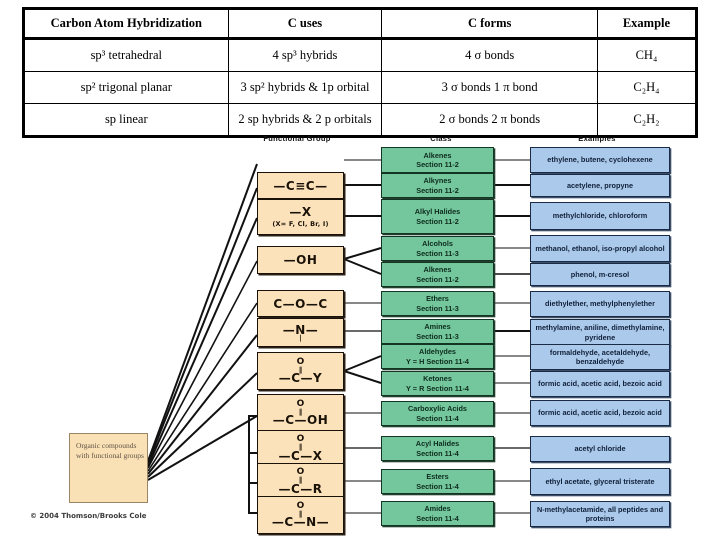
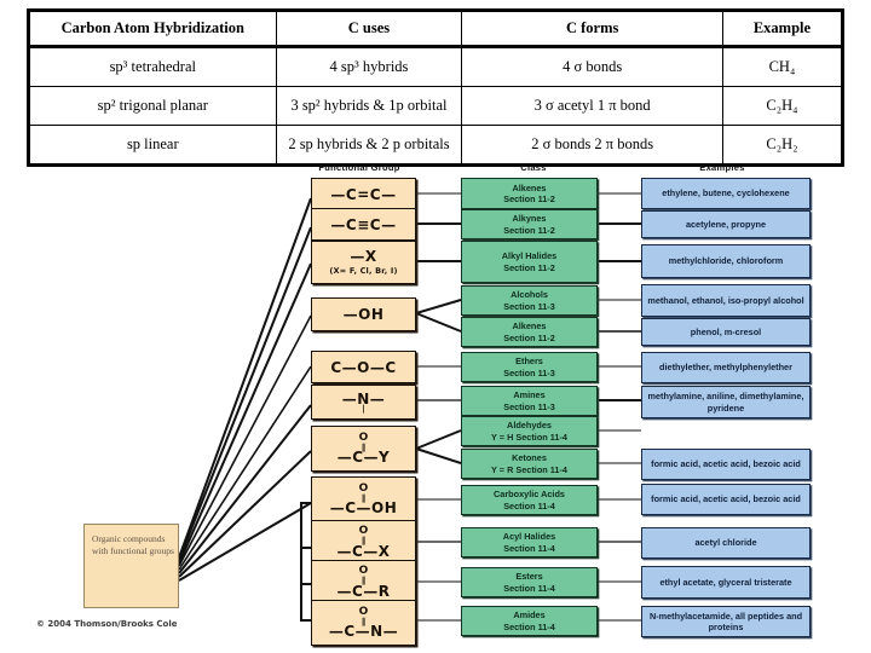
  Carbon Atom Hybridization	C uses	C forms	Example
  sp³ tetrahedral	4 sp³ hybrids	4 σ bonds	CH₄
- sp² trigonal planar	3 sp² hybrids & 1p orbital	3 σ bonds 1 π bond	C₂H₄
+ sp² trigonal planar	3 sp² hybrids & 1p orbital	3 σ acetyl 1 π bond	C₂H₄
  sp linear	2 sp hybrids & 2 p orbitals	2 σ bonds 2 π bonds	C₂H₂
  Functional Group
  Class
  Examples
  Organic compounds with functional groups
+ —C=C—
  —C≡C—
  —X
  (X= F, Cl, Br, I)
  —OH
  C—O—C
  —N—
  |
  O
  ‖
  —C—Y
  O
  ‖
  —C—OH
  O
  ‖
  —C—X
  O
  ‖
  —C—R
  O
  ‖
  —C—N—
  Alkenes
  Section 11-2
  Alkynes
  Section 11-2
  Alkyl Halides
  Section 11-2
  Alcohols
  Section 11-3
  Alkenes
  Section 11-2
  Ethers
  Section 11-3
  Amines
  Section 11-3
  Aldehydes
  Y = H Section 11-4
  Ketones
  Y = R Section 11-4
  Carboxylic Acids
  Section 11-4
  Acyl Halides
  Section 11-4
  Esters
  Section 11-4
  Amides
  Section 11-4
  ethylene, butene, cyclohexene
  acetylene, propyne
  methylchloride, chloroform
  methanol, ethanol, iso-propyl alcohol
  phenol, m-cresol
  diethylether, methylphenylether
  methylamine, aniline, dimethylamine, pyridene
- formaldehyde, acetaldehyde, benzaldehyde
  formic acid, acetic acid, bezoic acid
  formic acid, acetic acid, bezoic acid
  acetyl chloride
  ethyl acetate, glyceral tristerate
  N-methylacetamide, all peptides and proteins
  © 2004 Thomson/Brooks Cole
